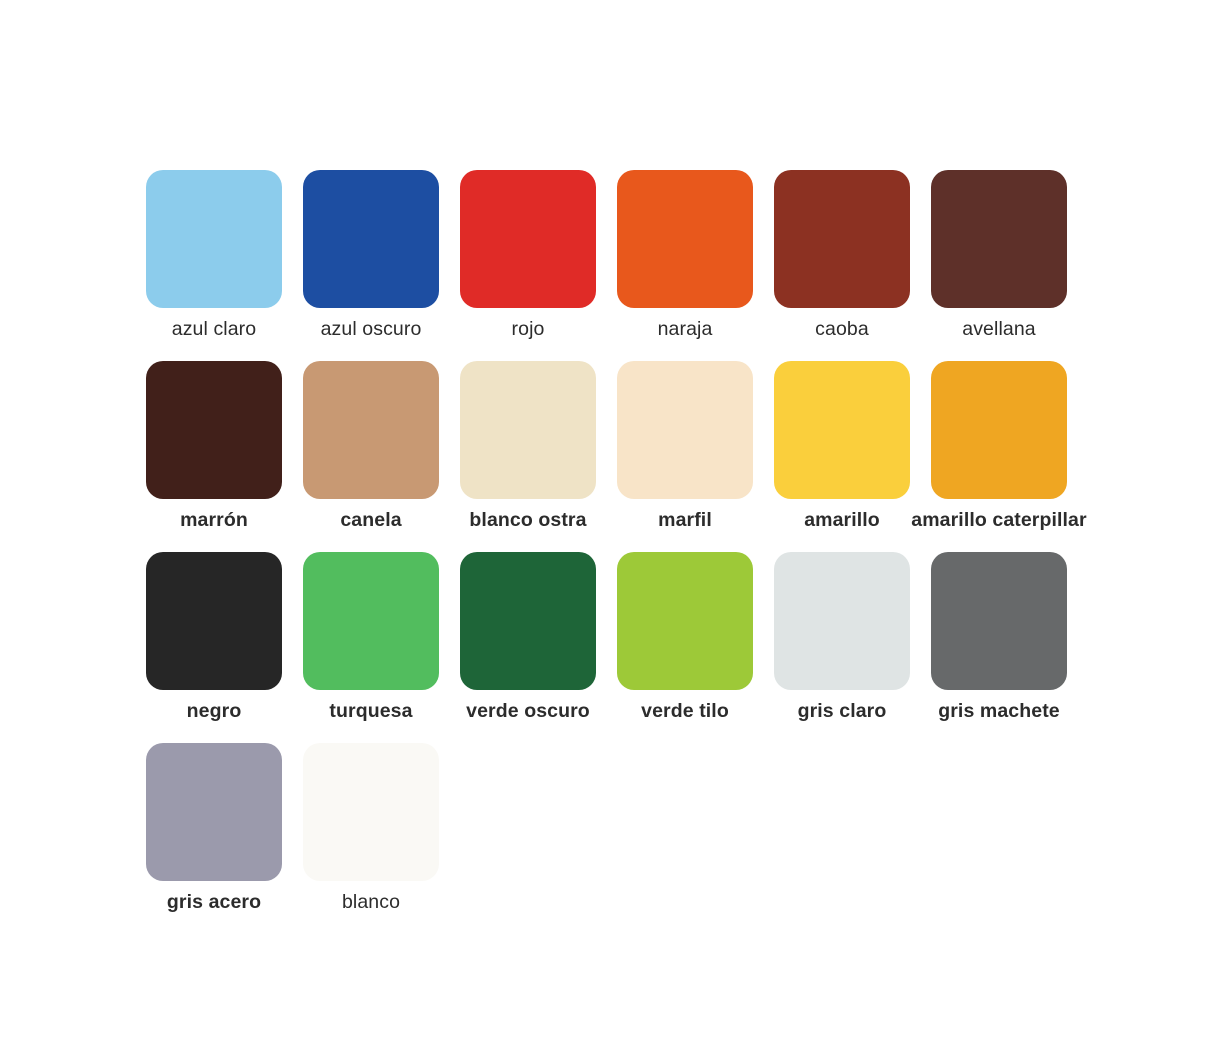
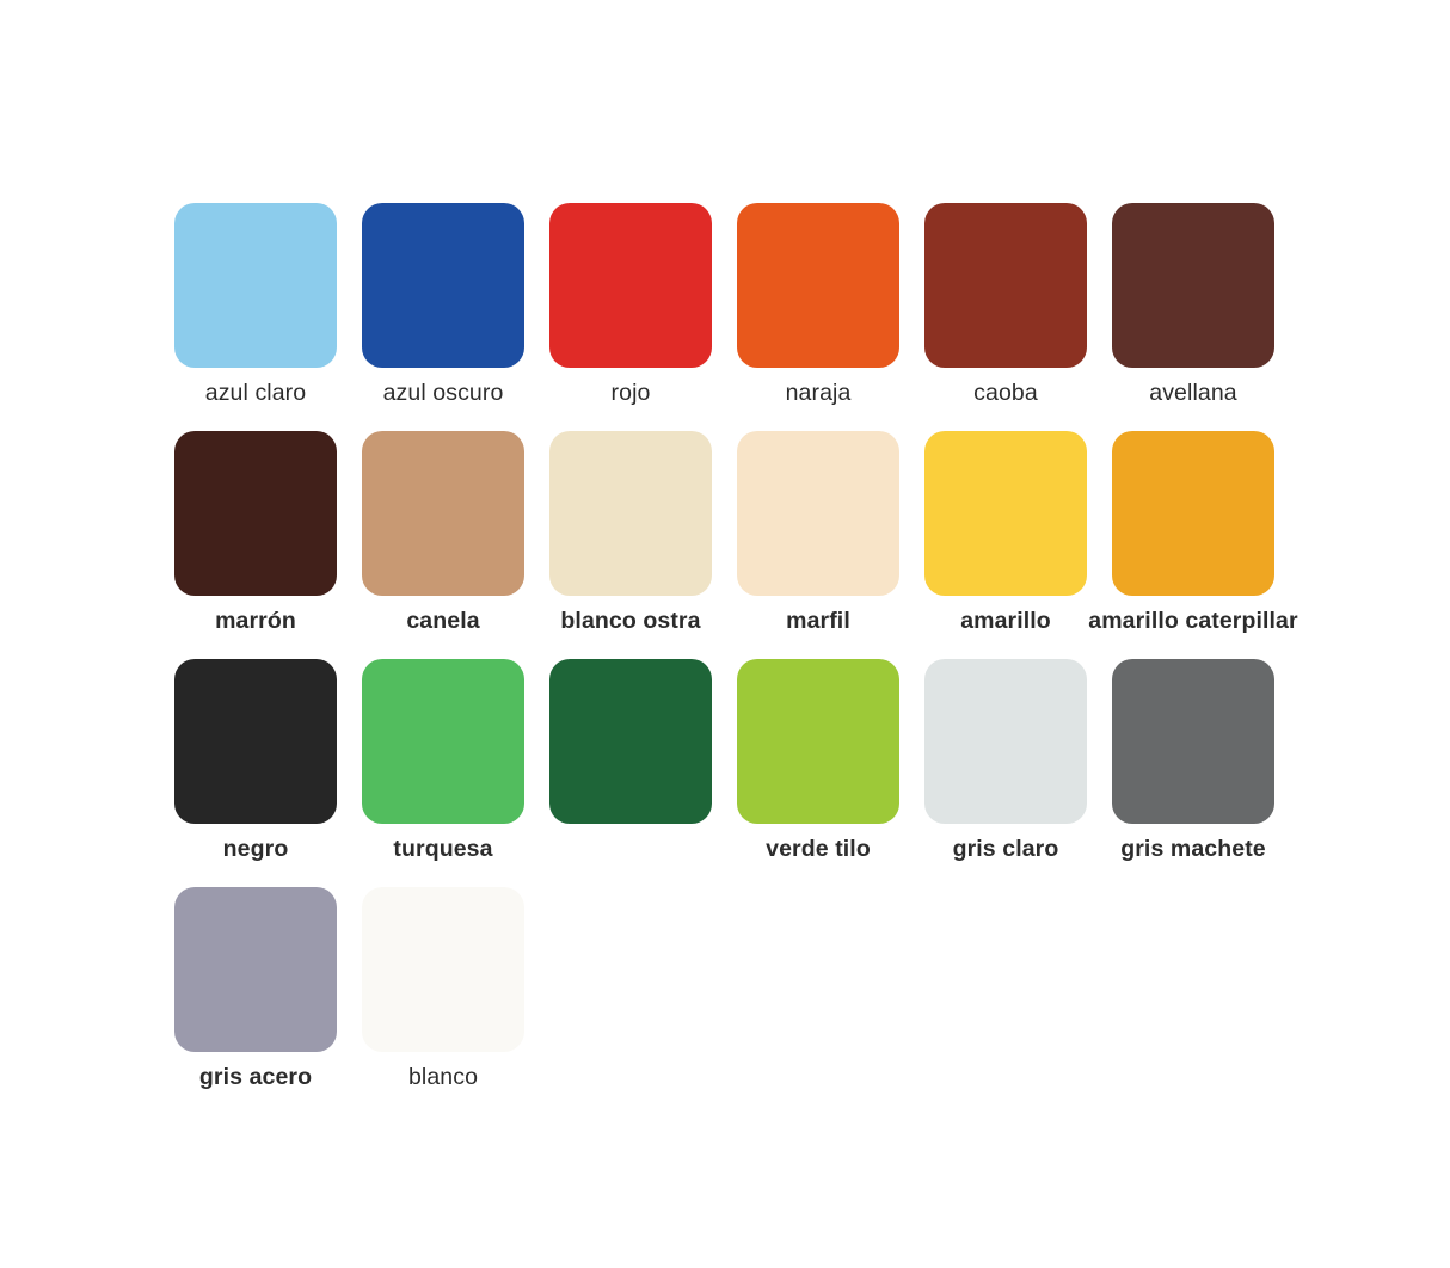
  azul claro
  azul oscuro
  rojo
  naraja
  caoba
  avellana
  marrón
  canela
  blanco ostra
  marfil
  amarillo
  amarillo caterpillar
  negro
  turquesa
- verde oscuro
  verde tilo
  gris claro
  gris machete
  gris acero
  blanco
